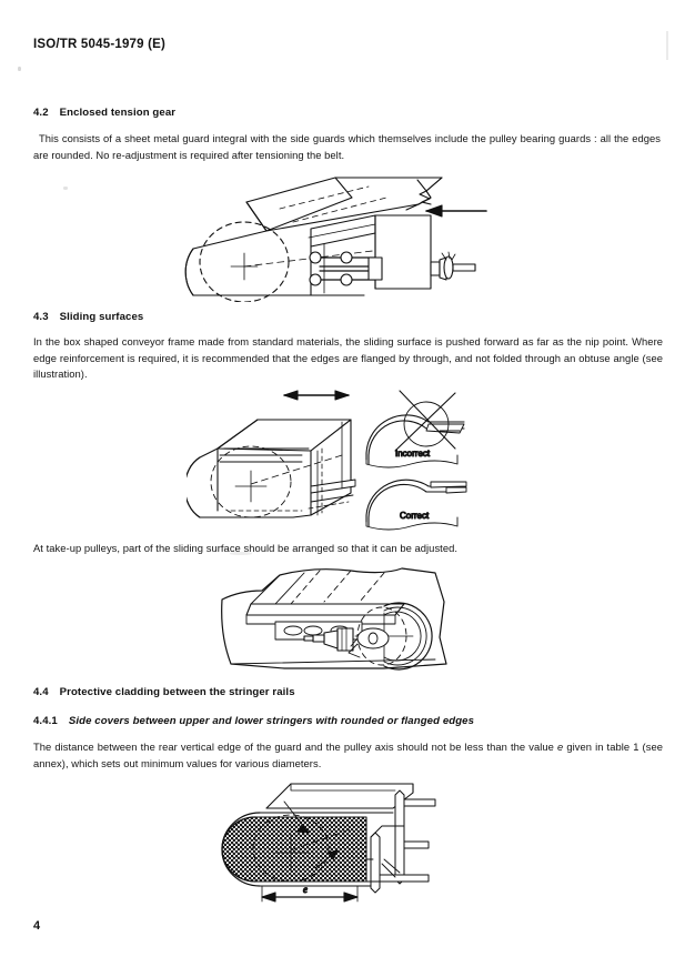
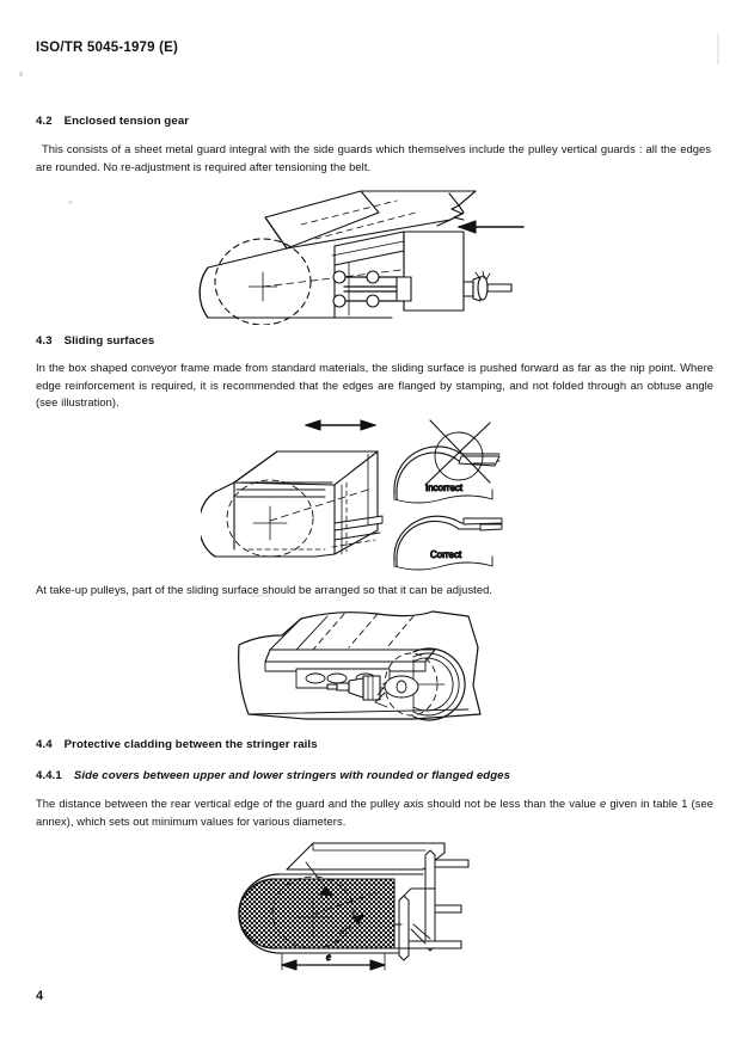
  ISO/TR 5045-1979 (E)
  4.2 Enclosed tension gear
- This consists of a sheet metal guard integral with the side guards which themselves include the pulley bearing guards : all the edges are rounded. No re-adjustment is required after tensioning the belt.
+ This consists of a sheet metal guard integral with the side guards which themselves include the pulley vertical guards : all the edges are rounded. No re-adjustment is required after tensioning the belt.
  4.3 Sliding surfaces
- In the box shaped conveyor frame made from standard materials, the sliding surface is pushed forward as far as the nip point. Where edge reinforcement is required, it is recommended that the edges are flanged by through, and not folded through an obtuse angle (see illustration).
+ In the box shaped conveyor frame made from standard materials, the sliding surface is pushed forward as far as the nip point. Where edge reinforcement is required, it is recommended that the edges are flanged by stamping, and not folded through an obtuse angle (see illustration).
  Incorrect
  Correct
  At take-up pulleys, part of the sliding surface should be arranged so that it can be adjusted.
  4.4 Protective cladding between the stringer rails
  4.4.1 Side covers between upper and lower stringers with rounded or flanged edges
  The distance between the rear vertical edge of the guard and the pulley axis should not be less than the value e given in table 1 (see annex), which sets out minimum values for various diameters.
  e
  4
